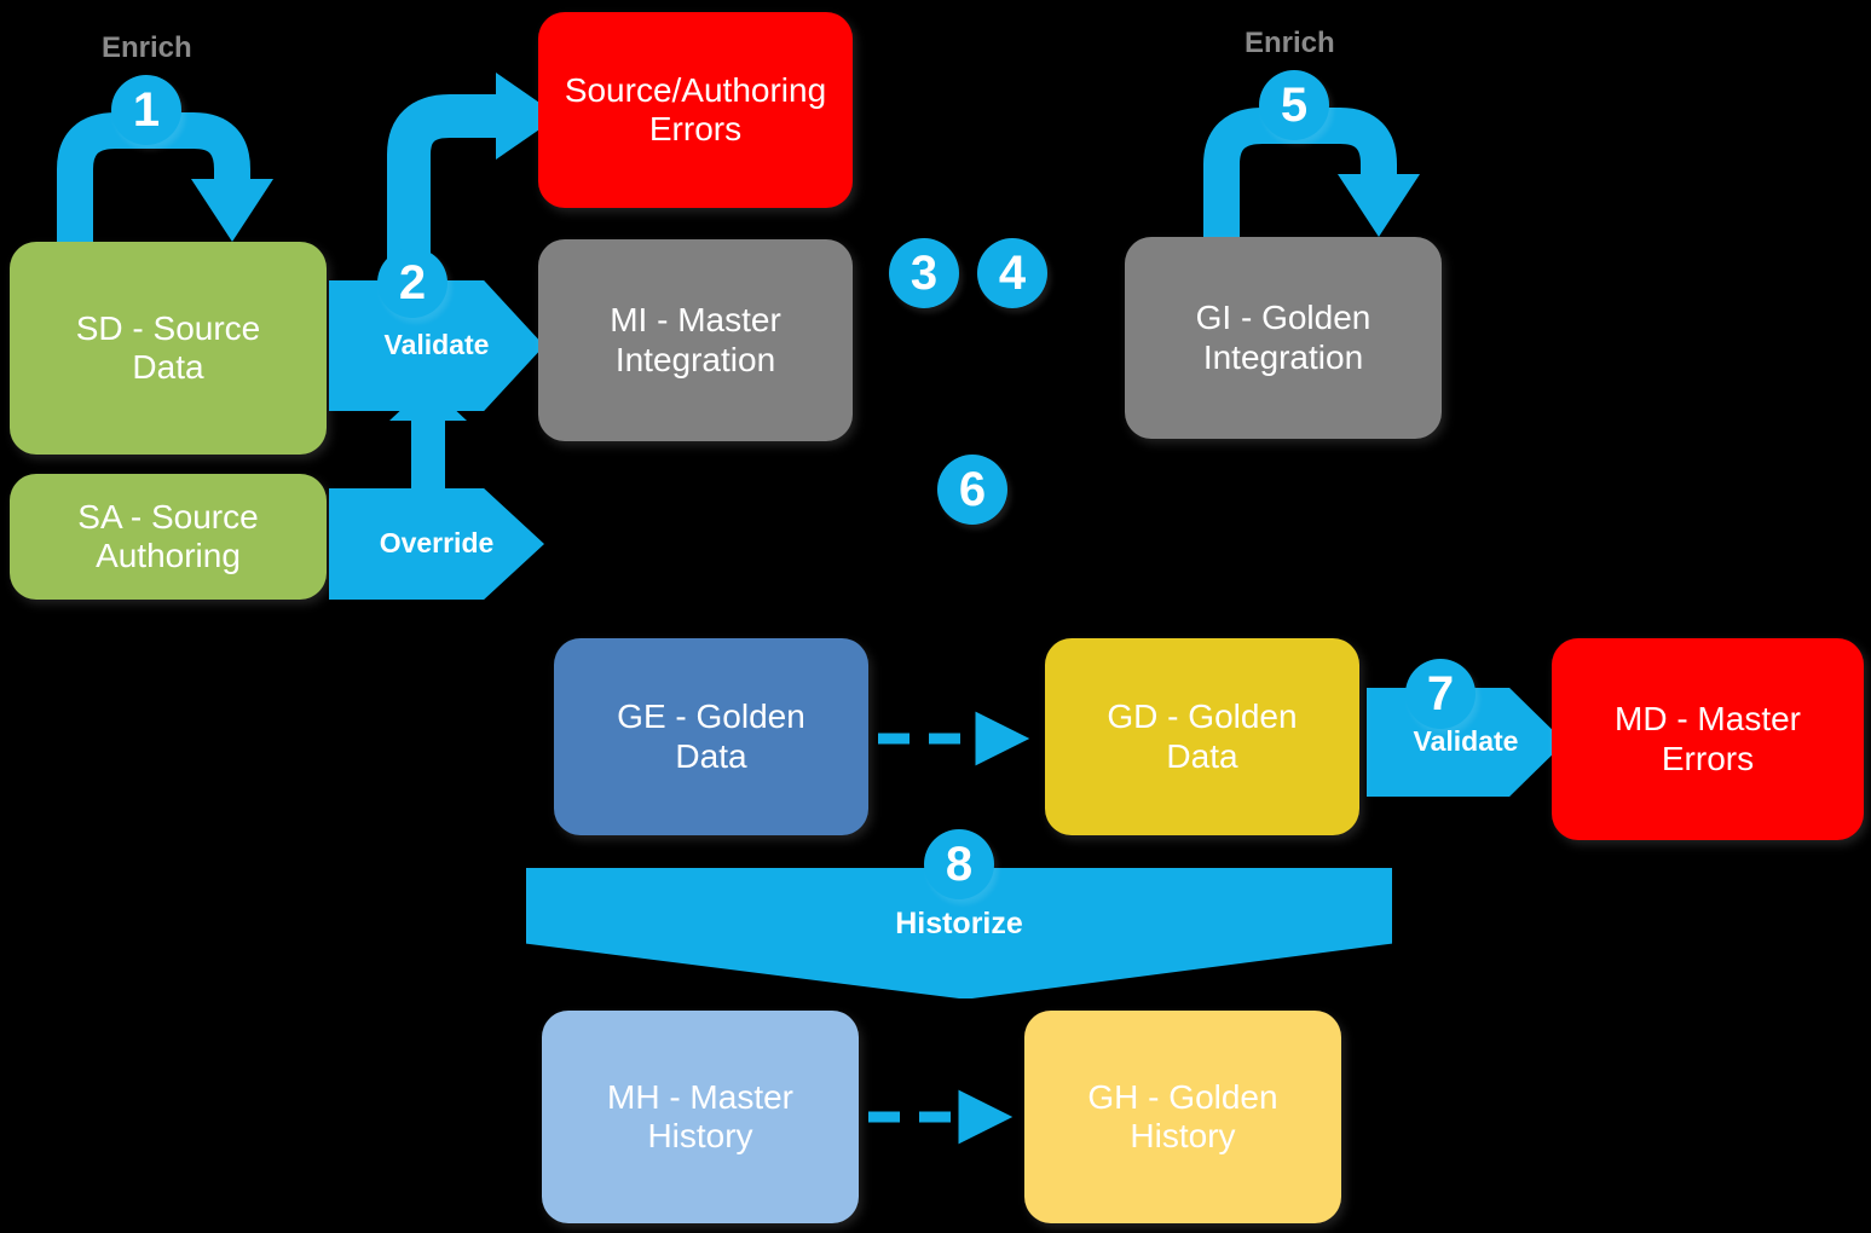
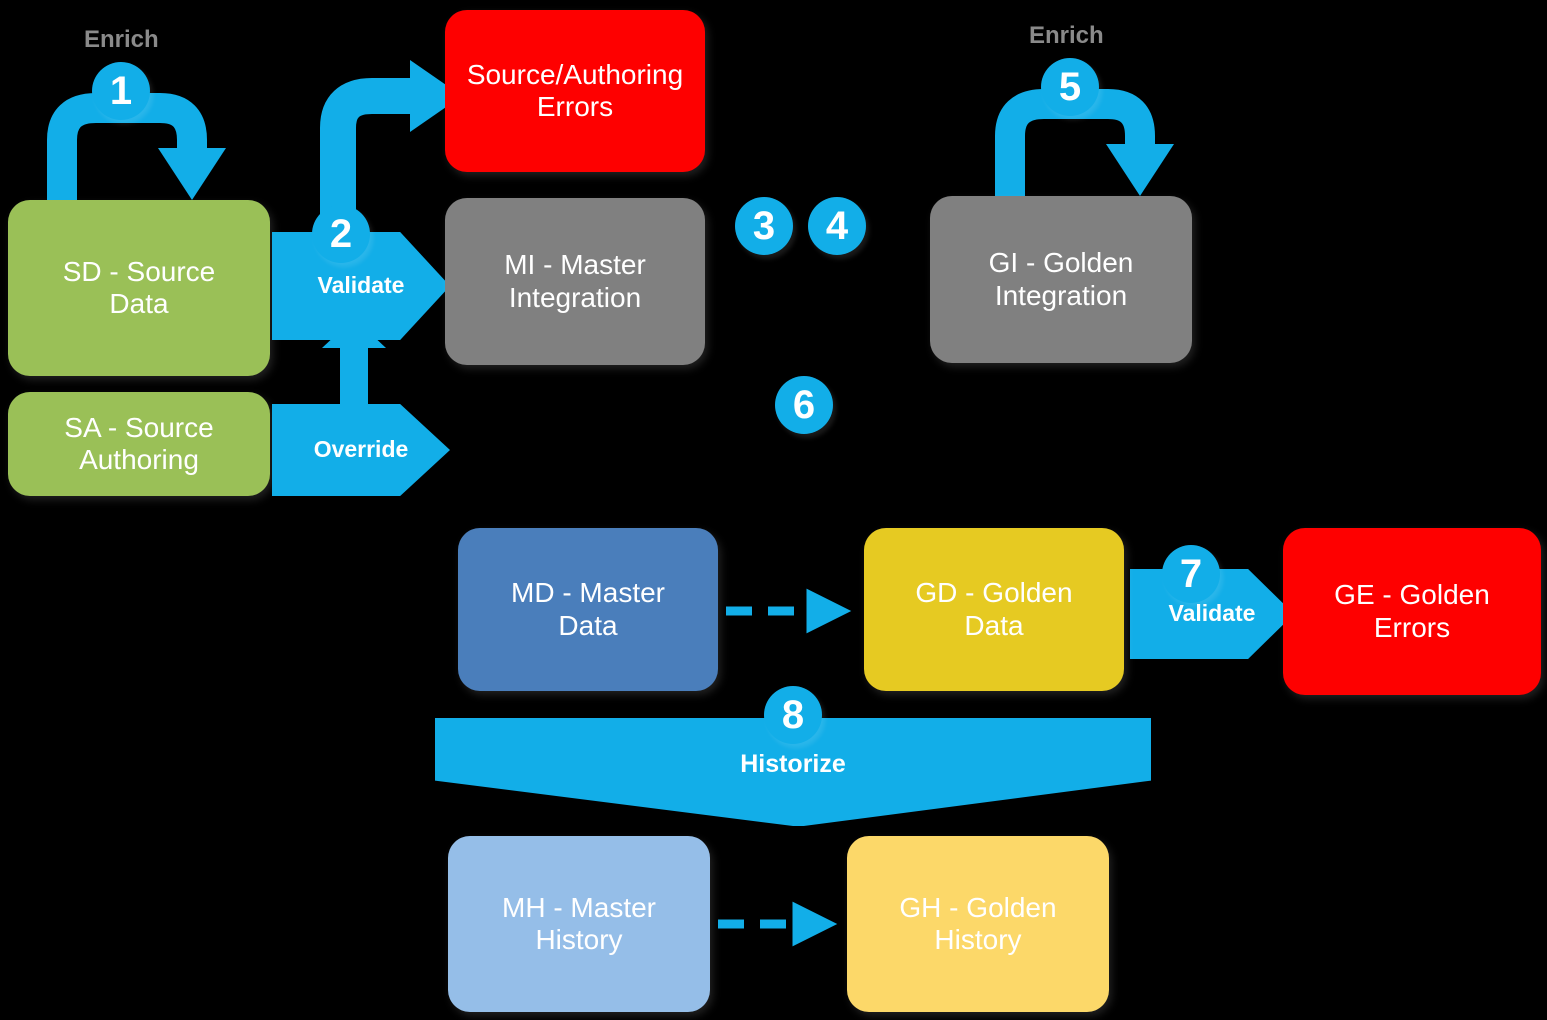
  SD - Source
  Data
  SA - Source
  Authoring
  Source/Authoring
  Errors
  MI - Master
  Integration
  GI - Golden
  Integration
- GE - Golden
+ MD - Master
  Data
  GD - Golden
  Data
- MD - Master
+ GE - Golden
  Errors
  MH - Master
  History
  GH - Golden
  History
  Validate
  Override
  Validate
  Historize
  Enrich
  Enrich
  1
  2
  3
  4
  5
  6
  7
  8
